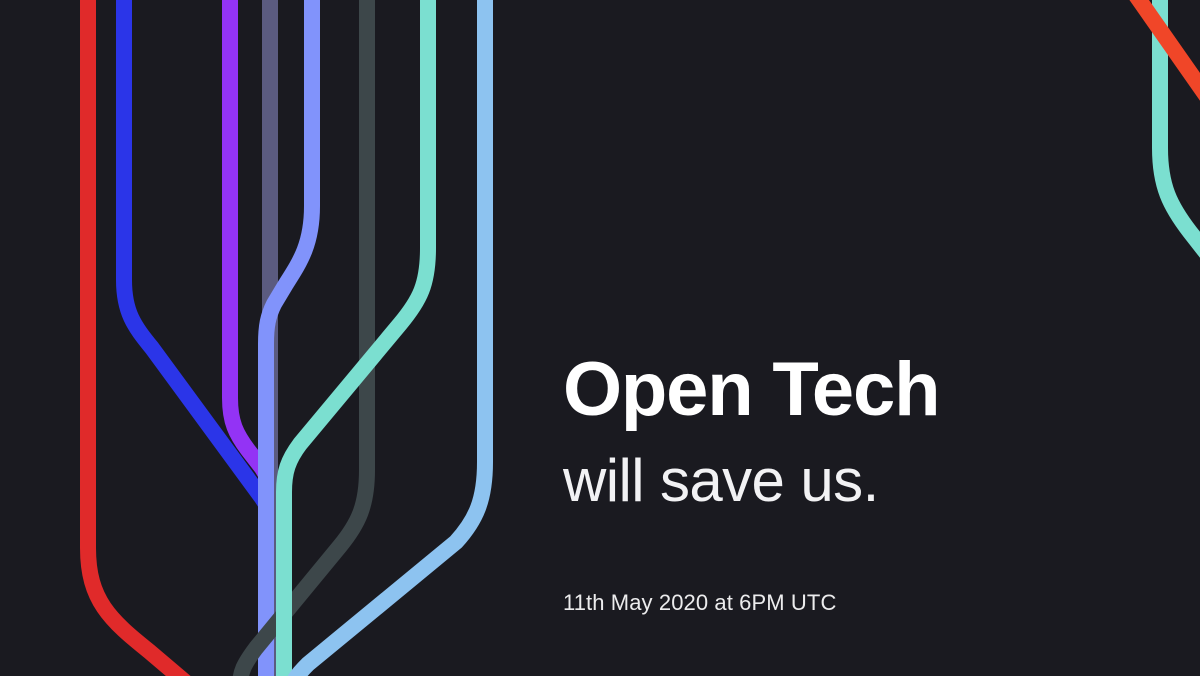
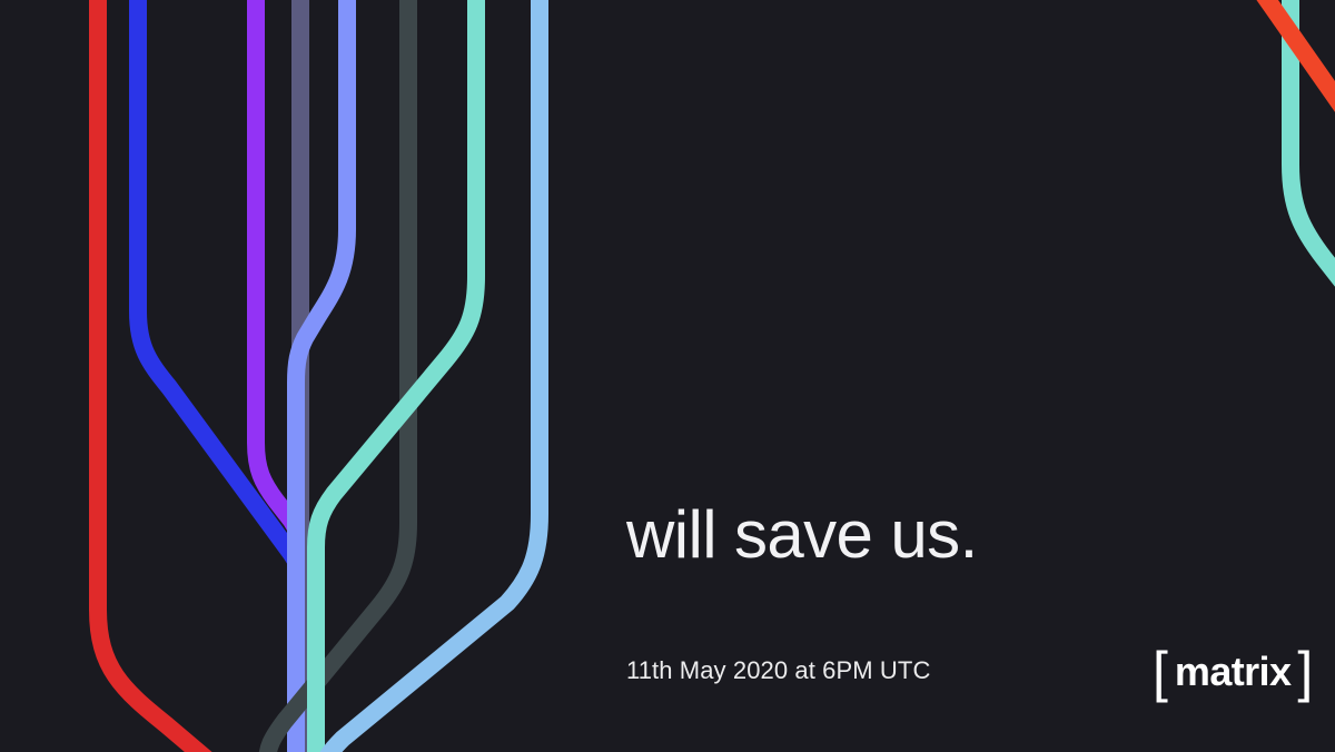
- Open Tech
  will save us.
  11th May 2020 at 6PM UTC
+ [
+ matrix
+ ]
